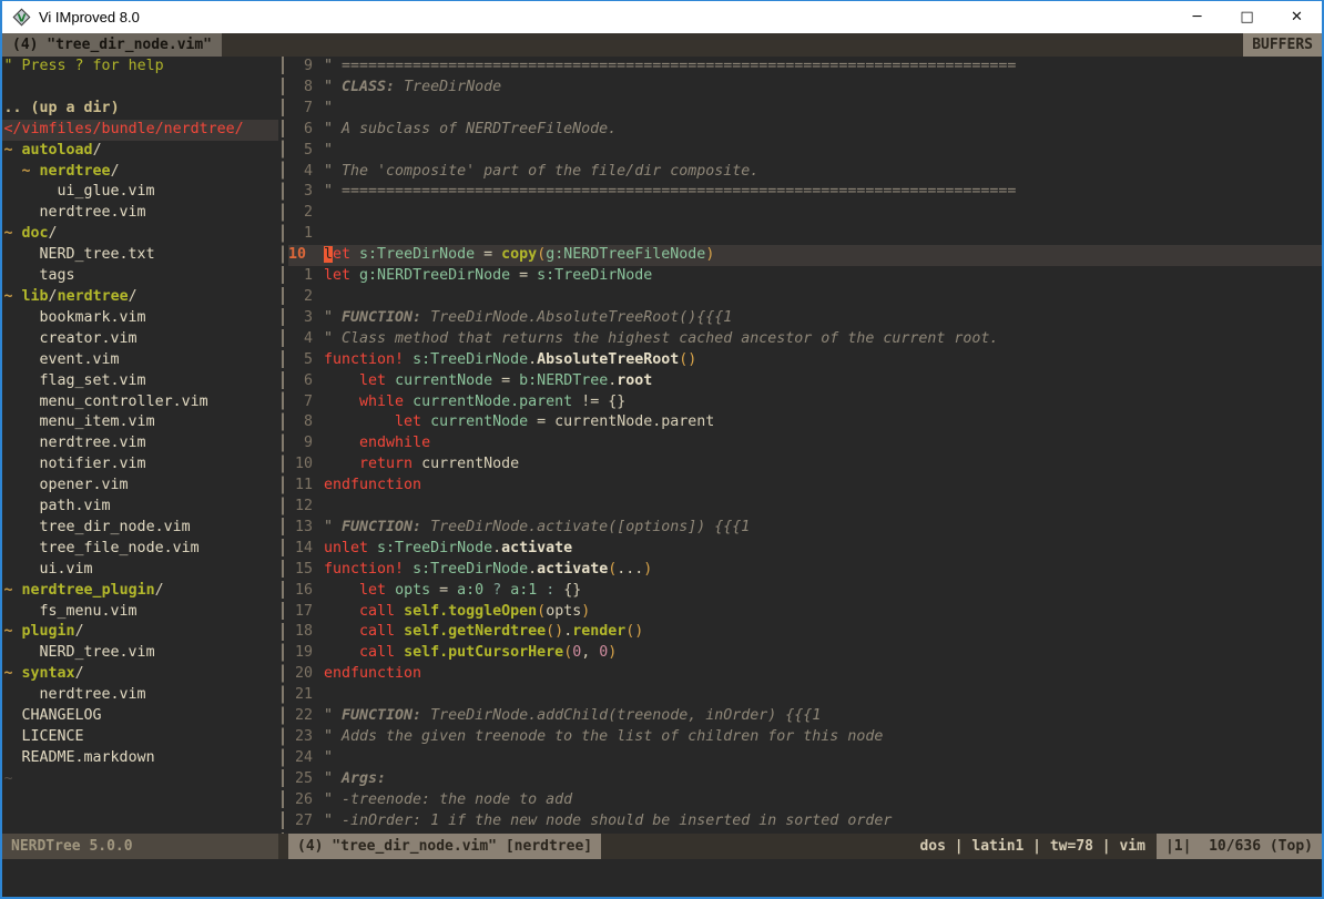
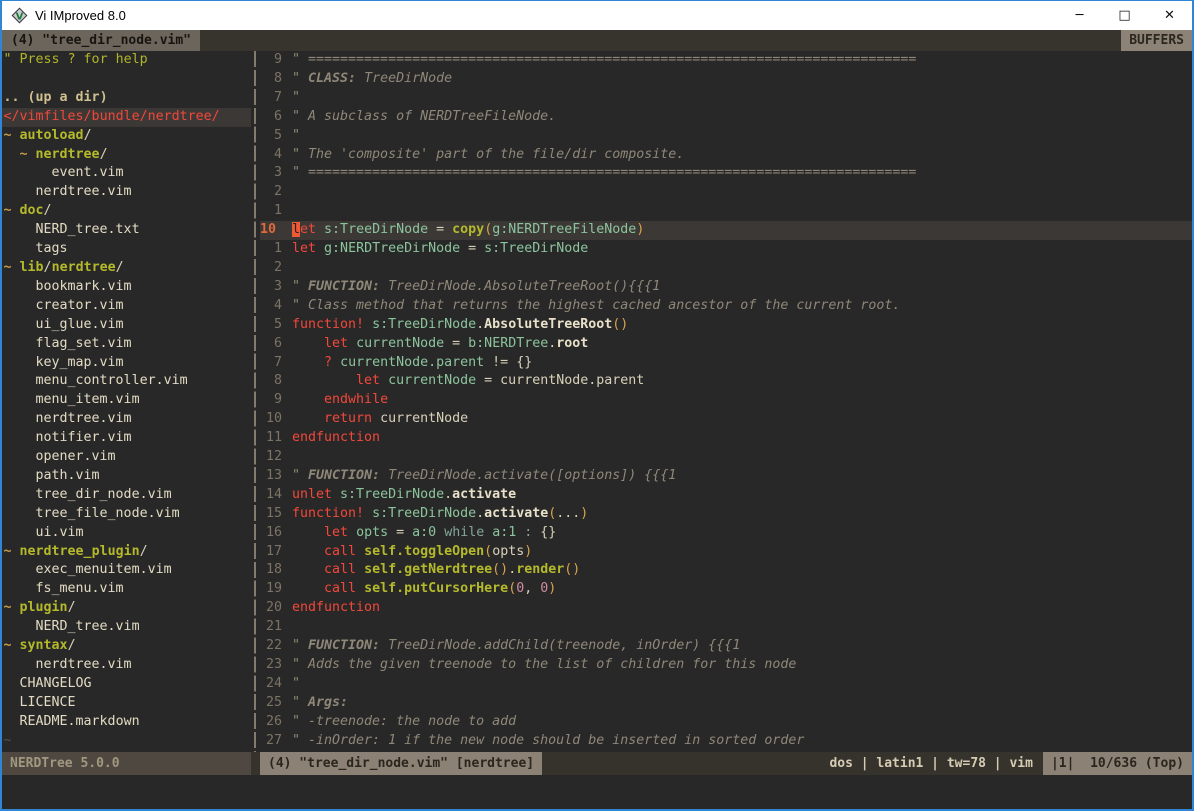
  V
  Vi IMproved 8.0
  ─
  □
  ✕
  (4) "tree_dir_node.vim"
  BUFFERS
  " Press ? for help
  .. (up a dir)
  </vimfiles/bundle/nerdtree/
  ~ autoload/
  ~ nerdtree/
- ui_glue.vim
+ event.vim
  nerdtree.vim
  ~ doc/
  NERD_tree.txt
  tags
  ~ lib/nerdtree/
  bookmark.vim
  creator.vim
- event.vim
+ ui_glue.vim
  flag_set.vim
+ key_map.vim
  menu_controller.vim
  menu_item.vim
  nerdtree.vim
  notifier.vim
  opener.vim
  path.vim
  tree_dir_node.vim
  tree_file_node.vim
  ui.vim
  ~ nerdtree_plugin/
+ exec_menuitem.vim
  fs_menu.vim
  ~ plugin/
  NERD_tree.vim
  ~ syntax/
  nerdtree.vim
  CHANGELOG
  LICENCE
  README.markdown
  ~
  9 " ============================================================================
  8 " CLASS: TreeDirNode
  7 "
  6 " A subclass of NERDTreeFileNode.
  5 "
  4 " The 'composite' part of the file/dir composite.
  3 " ============================================================================
  2
  1
  10 let s:TreeDirNode = copy(g:NERDTreeFileNode)
  1 let g:NERDTreeDirNode = s:TreeDirNode
  2
  3 " FUNCTION: TreeDirNode.AbsoluteTreeRoot(){{{1
  4 " Class method that returns the highest cached ancestor of the current root.
  5 function! s:TreeDirNode.AbsoluteTreeRoot()
  6 let currentNode = b:NERDTree.root
- 7 while currentNode.parent != {}
+ 7 ? currentNode.parent != {}
  8 let currentNode = currentNode.parent
  9 endwhile
  10 return currentNode
  11 endfunction
  12
  13 " FUNCTION: TreeDirNode.activate([options]) {{{1
  14 unlet s:TreeDirNode.activate
  15 function! s:TreeDirNode.activate(...)
- 16 let opts = a:0 ? a:1 : {}
+ 16 let opts = a:0 while a:1 : {}
  17 call self.toggleOpen(opts)
  18 call self.getNerdtree().render()
  19 call self.putCursorHere(0, 0)
  20 endfunction
  21
  22 " FUNCTION: TreeDirNode.addChild(treenode, inOrder) {{{1
  23 " Adds the given treenode to the list of children for this node
  24 "
  25 " Args:
  26 " -treenode: the node to add
  27 " -inOrder: 1 if the new node should be inserted in sorted order
  NERDTree 5.0.0
  (4) "tree_dir_node.vim" [nerdtree]
  dos | latin1 | tw=78 | vim
  |1| 10/636 (Top)
